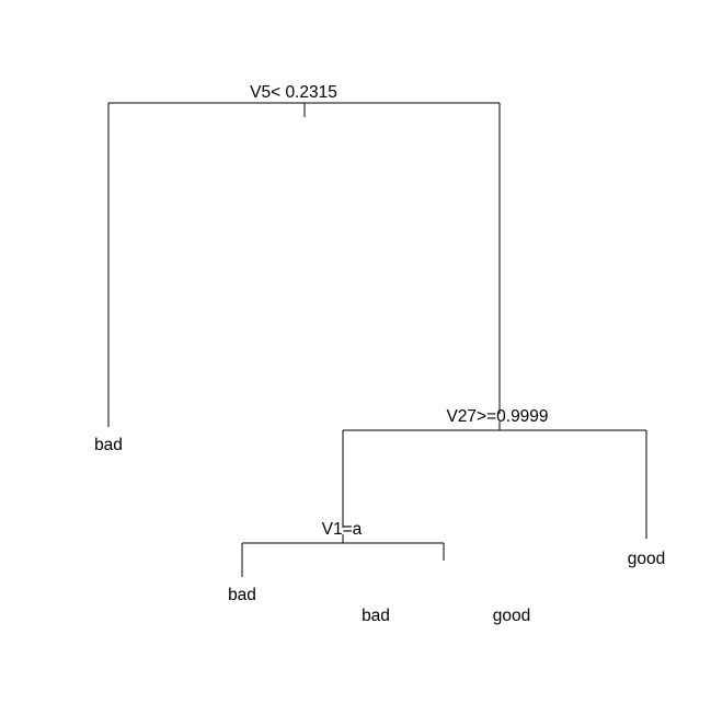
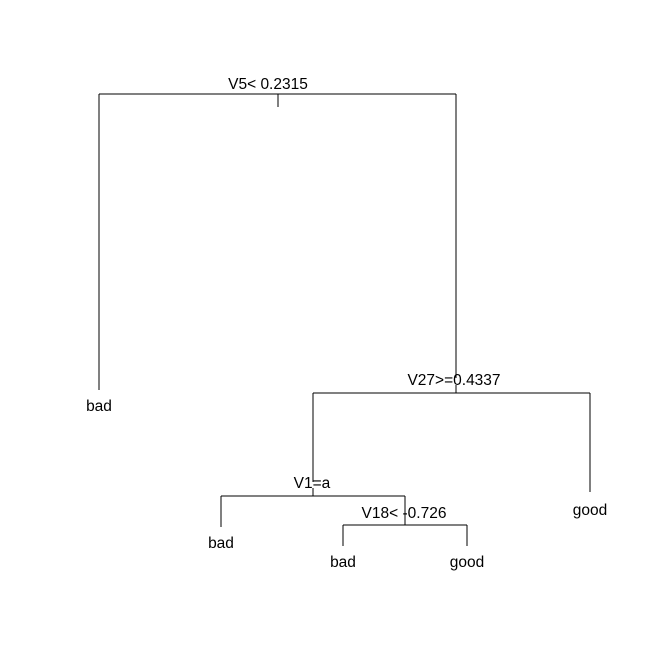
  V5< 0.2315
  bad
- V27>=0.9999
+ V27>=0.4337
  good
  V1=a
  bad
+ V18< -0.726
  bad
  good
